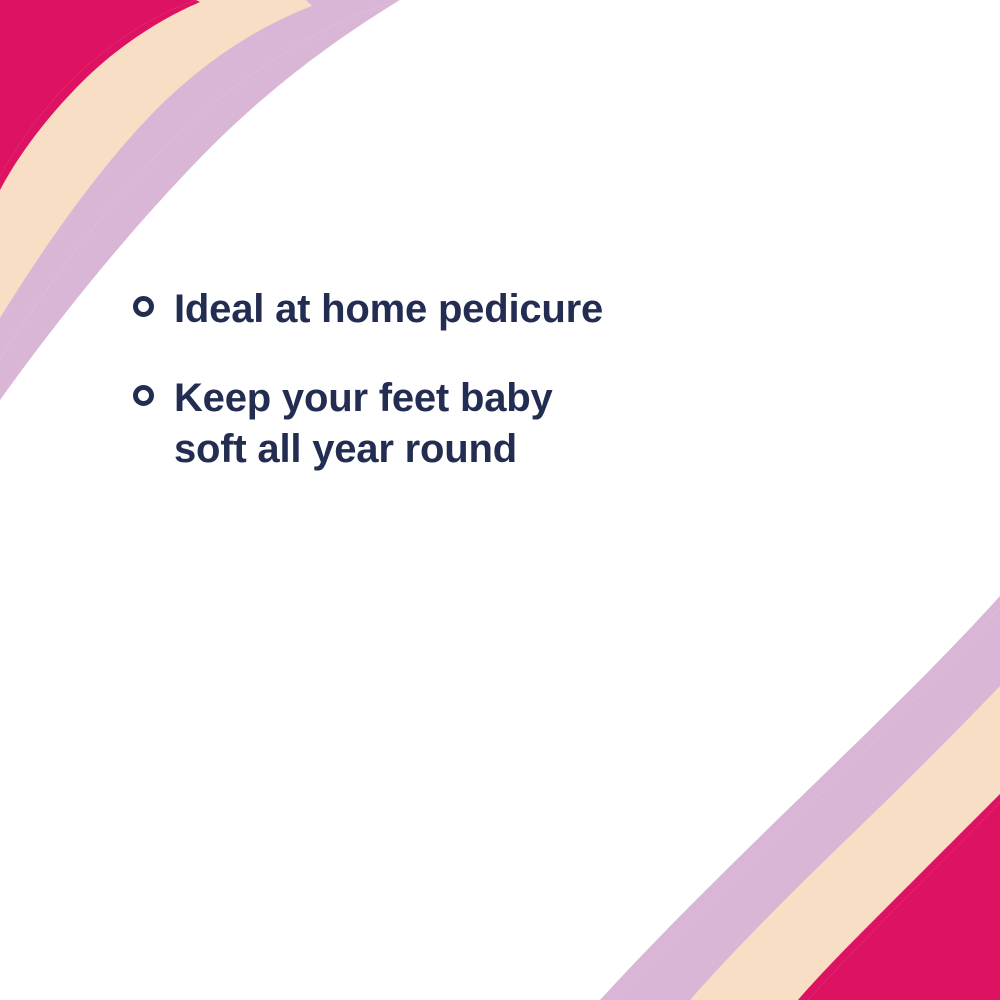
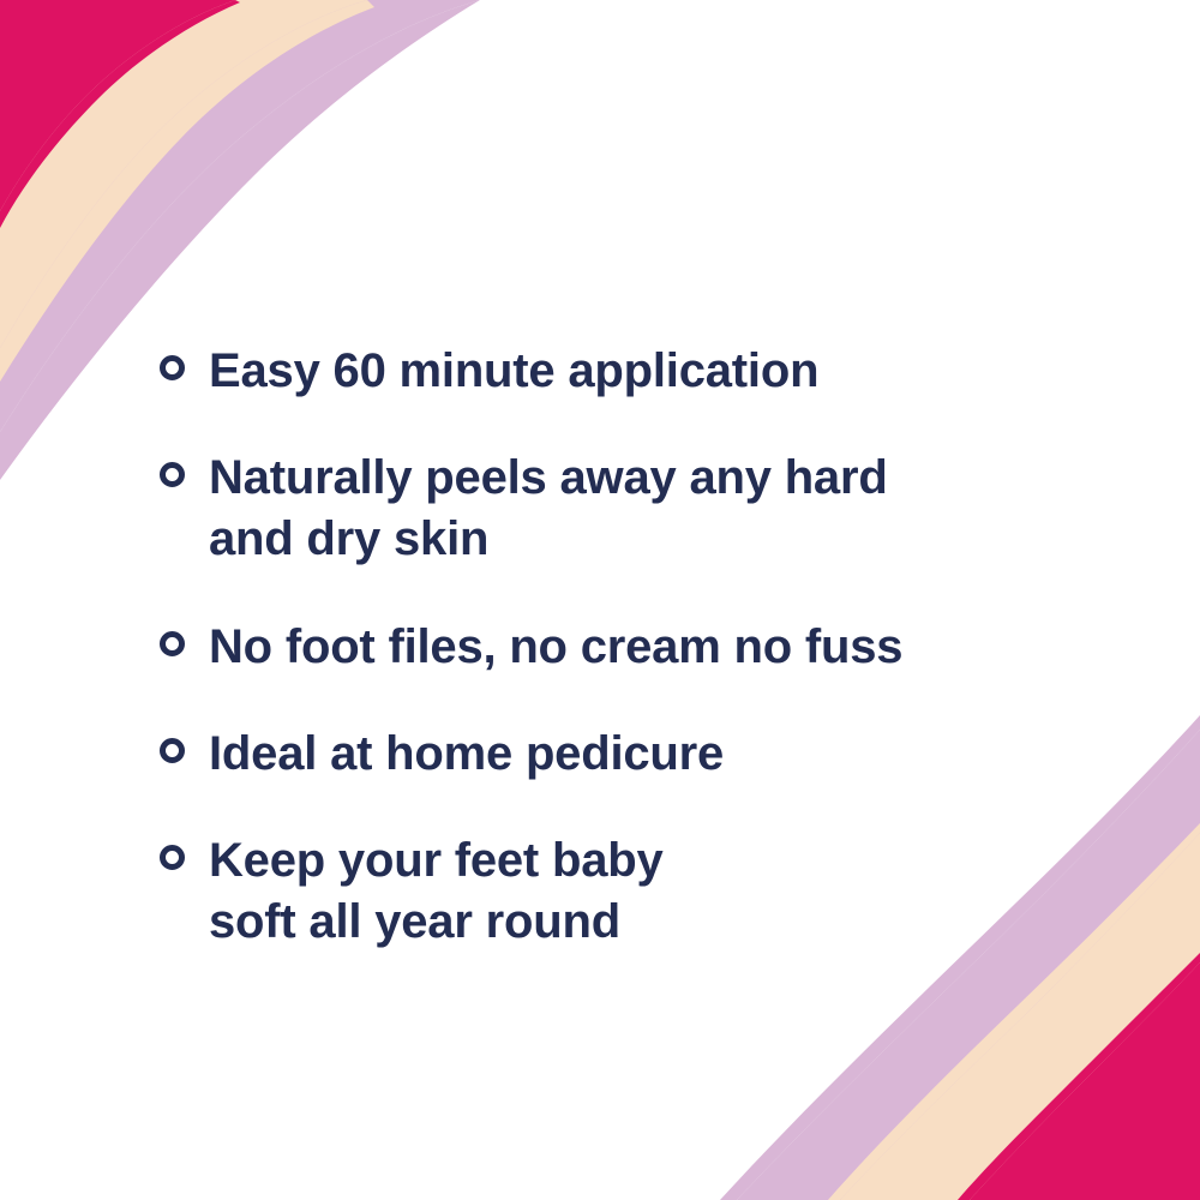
+ Easy 60 minute application
+ Naturally peels away any hard
+ and dry skin
+ No foot files, no cream no fuss
  Ideal at home pedicure
  Keep your feet baby
  soft all year round
